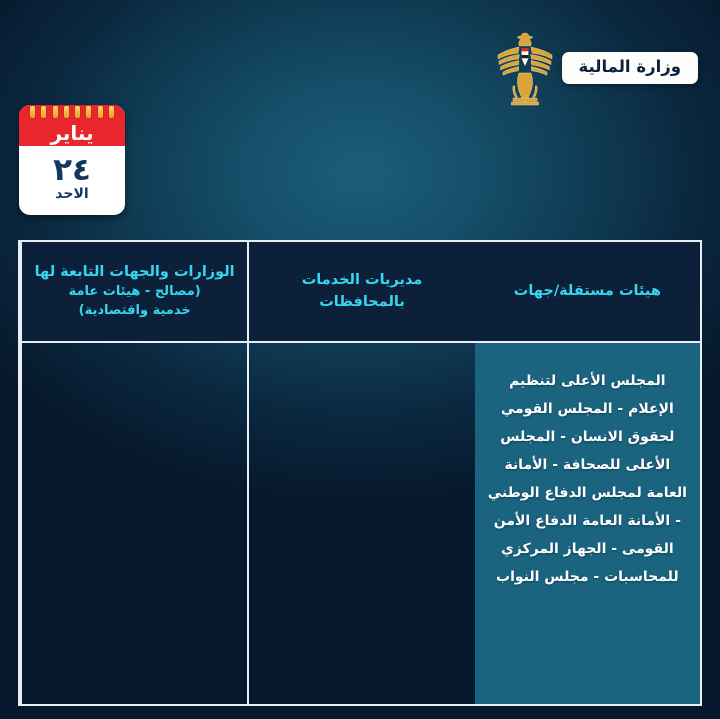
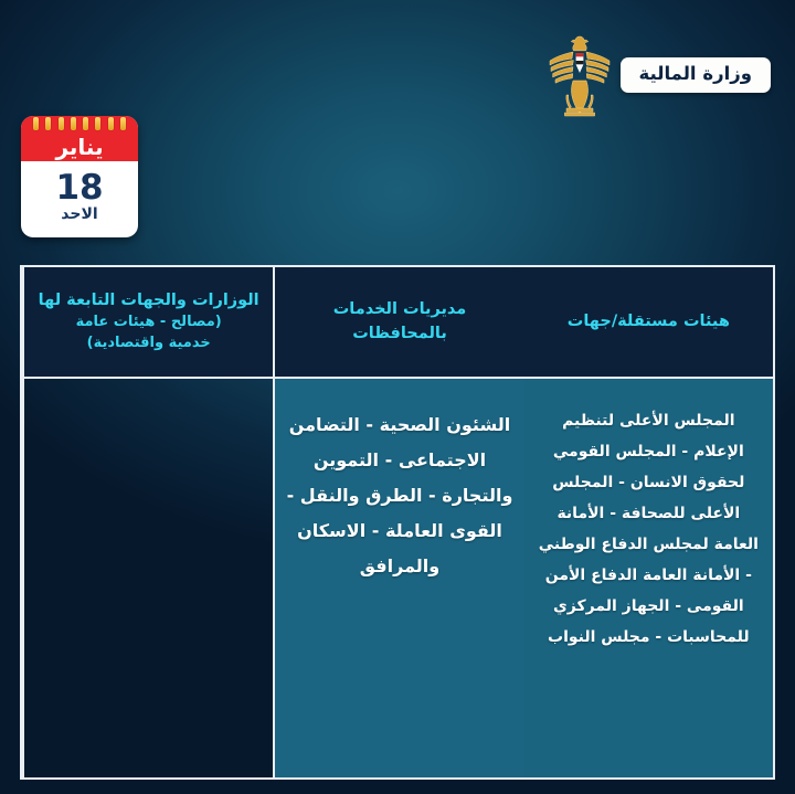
  وزارة المالية
  يناير
- ٢٤
+ 18
  الاحد
  الوزارات والجهات التابعة لها
  (مصالح - هيئات عامة
  خدمية واقتصادية)
  مديريات الخدمات
  بالمحافظات
+ الشئون الصحية - التضامن الاجتماعى - التموين والتجارة - الطرق والنقل - القوى العاملة - الاسكان والمرافق
  هيئات مستقلة/جهات
  المجلس الأعلى لتنظيم الإعلام - المجلس القومي لحقوق الانسان - المجلس الأعلى للصحافة - الأمانة العامة لمجلس الدفاع الوطني - الأمانة العامة الدفاع الأمن القومى - الجهاز المركزي للمحاسبات - مجلس النواب
